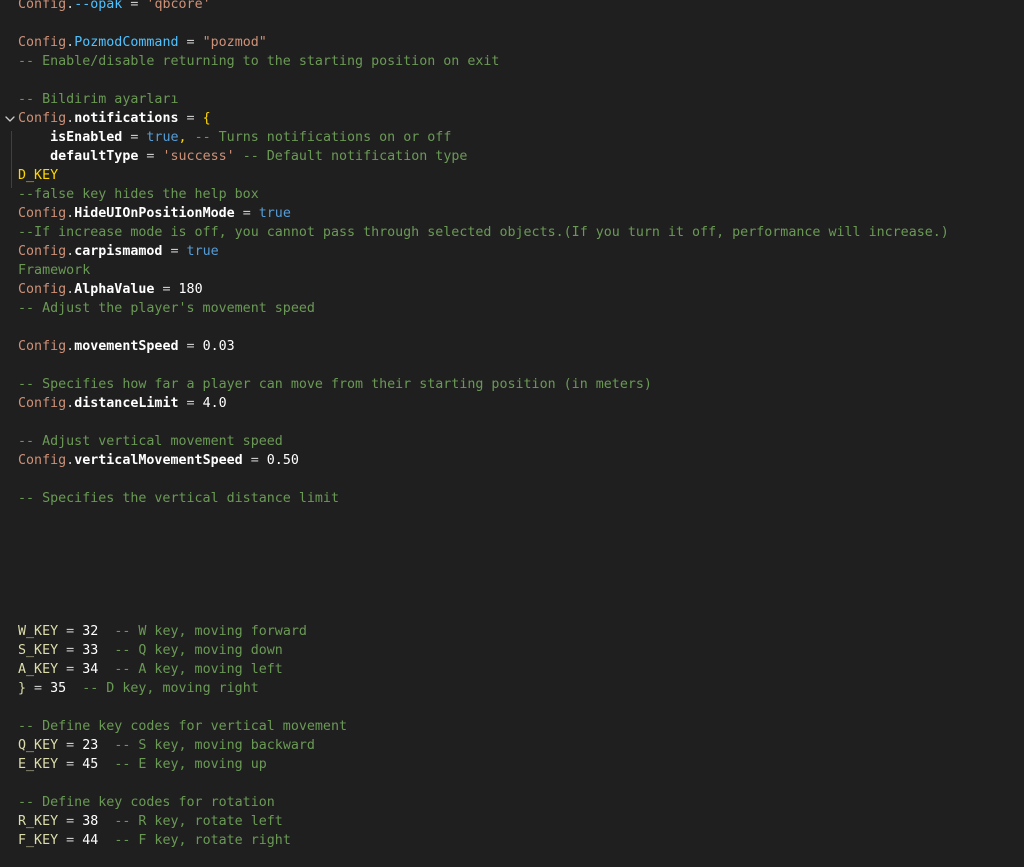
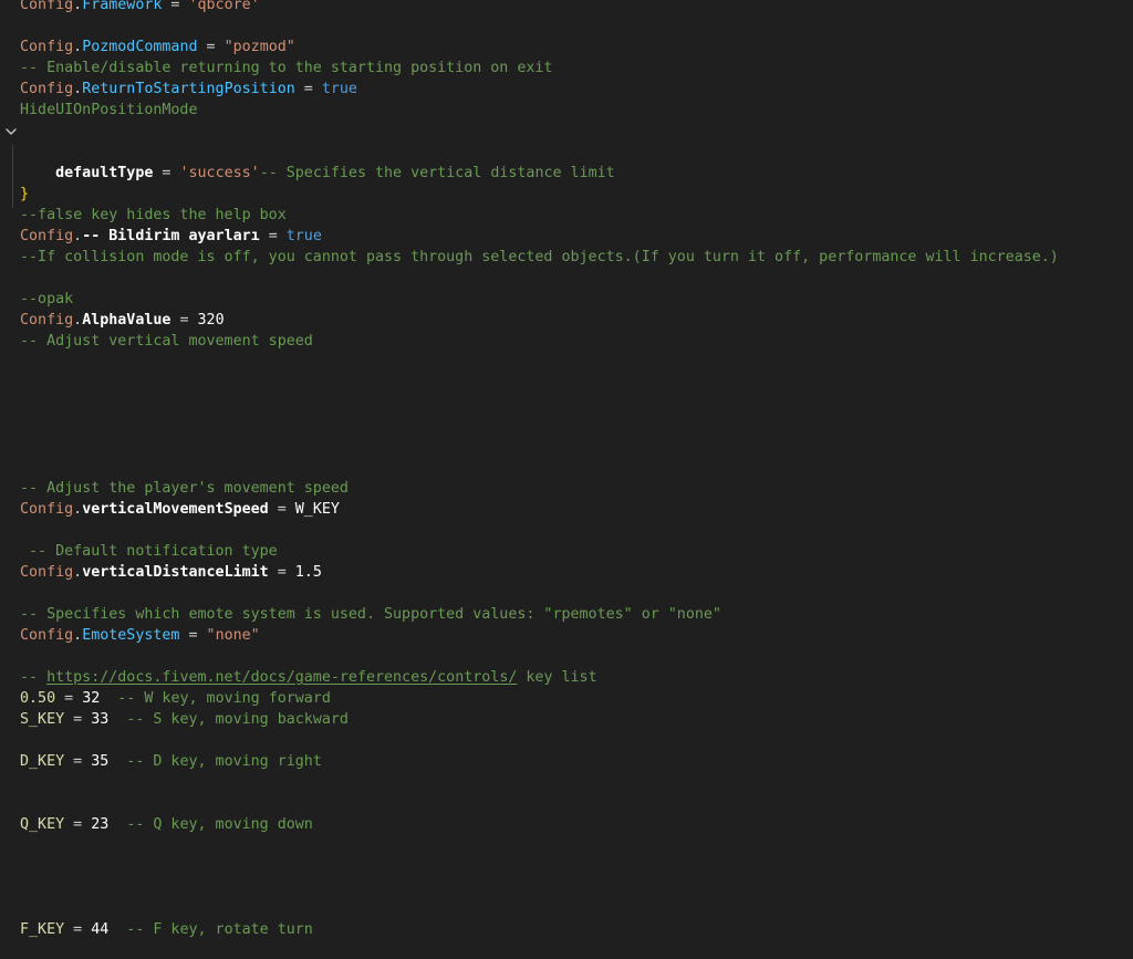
- Config.--opak = 'qbcore'
+ Config.Framework = 'qbcore'
  Config.PozmodCommand = "pozmod"
  -- Enable/disable returning to the starting position on exit
+ Config.ReturnToStartingPosition = true
- -- Bildirim ayarları
+ HideUIOnPositionMode
- Config.notifications = {
- isEnabled = true, -- Turns notifications on or off
- defaultType = 'success' -- Default notification type
+ defaultType = 'success'-- Specifies the vertical distance limit
- D_KEY
+ }
  --false key hides the help box
- Config.HideUIOnPositionMode = true
+ Config.-- Bildirim ayarları = true
- --If increase mode is off, you cannot pass through selected objects.(If you turn it off, performance will increase.)
+ --If collision mode is off, you cannot pass through selected objects.(If you turn it off, performance will increase.)
- Config.carpismamod = true
- Framework
+ --opak
- Config.AlphaValue = 180
+ Config.AlphaValue = 320
- -- Adjust the player's movement speed
+ -- Adjust vertical movement speed
- Config.movementSpeed = 0.03
- -- Specifies how far a player can move from their starting position (in meters)
- Config.distanceLimit = 4.0
- -- Adjust vertical movement speed
+ -- Adjust the player's movement speed
- Config.verticalMovementSpeed = 0.50
+ Config.verticalMovementSpeed = W_KEY
- -- Specifies the vertical distance limit
+ -- Default notification type
+ Config.verticalDistanceLimit = 1.5
+ -- Specifies which emote system is used. Supported values: "rpemotes" or "none"
+ Config.EmoteSystem = "none"
+ -- https://docs.fivem.net/docs/game-references/controls/ key list
- W_KEY = 32 -- W key, moving forward
+ 0.50 = 32 -- W key, moving forward
- S_KEY = 33 -- Q key, moving down
+ S_KEY = 33 -- S key, moving backward
- A_KEY = 34 -- A key, moving left
- } = 35 -- D key, moving right
+ D_KEY = 35 -- D key, moving right
- -- Define key codes for vertical movement
- Q_KEY = 23 -- S key, moving backward
+ Q_KEY = 23 -- Q key, moving down
- E_KEY = 45 -- E key, moving up
- -- Define key codes for rotation
- R_KEY = 38 -- R key, rotate left
- F_KEY = 44 -- F key, rotate right
+ F_KEY = 44 -- F key, rotate turn
